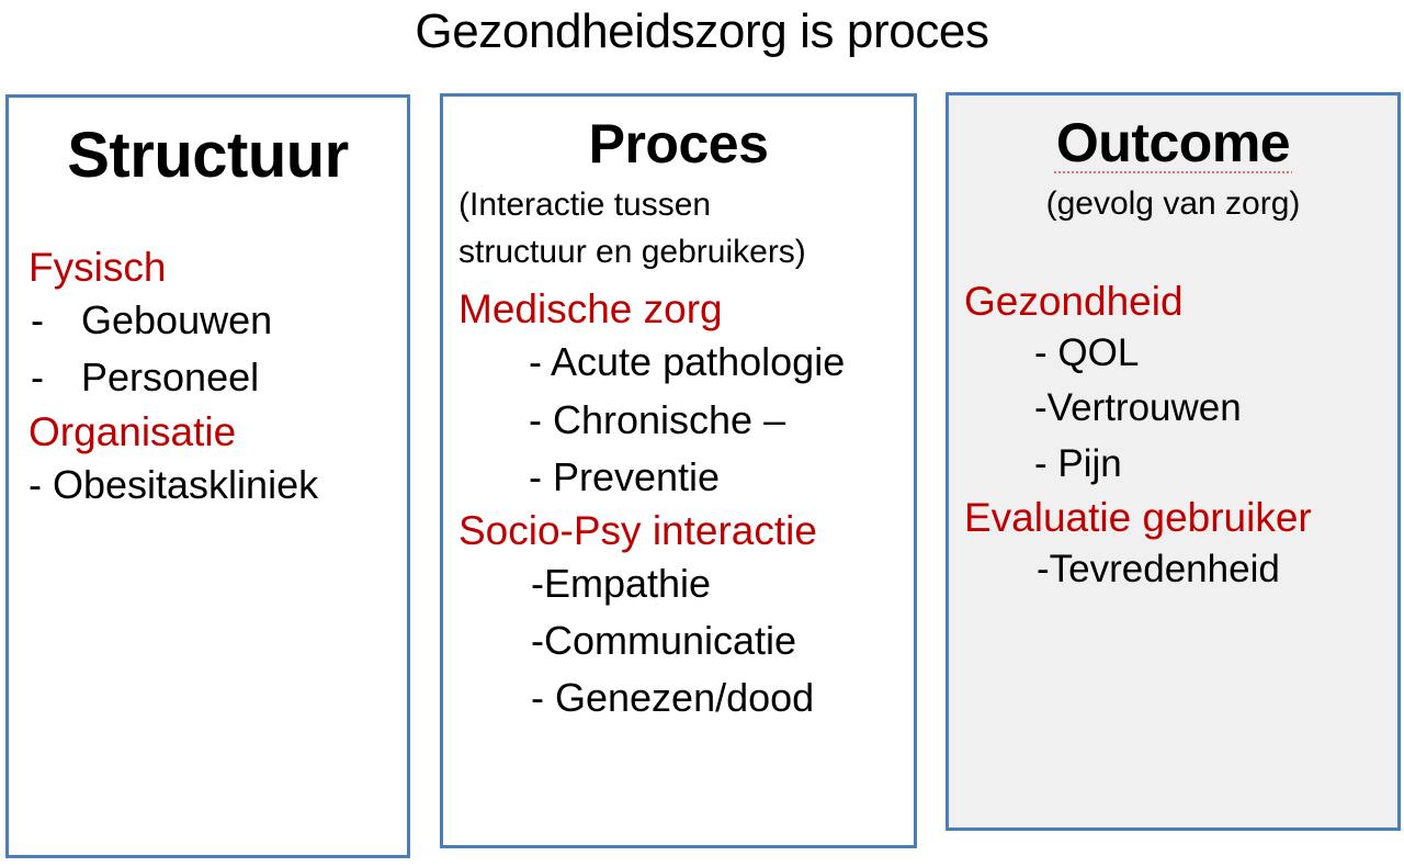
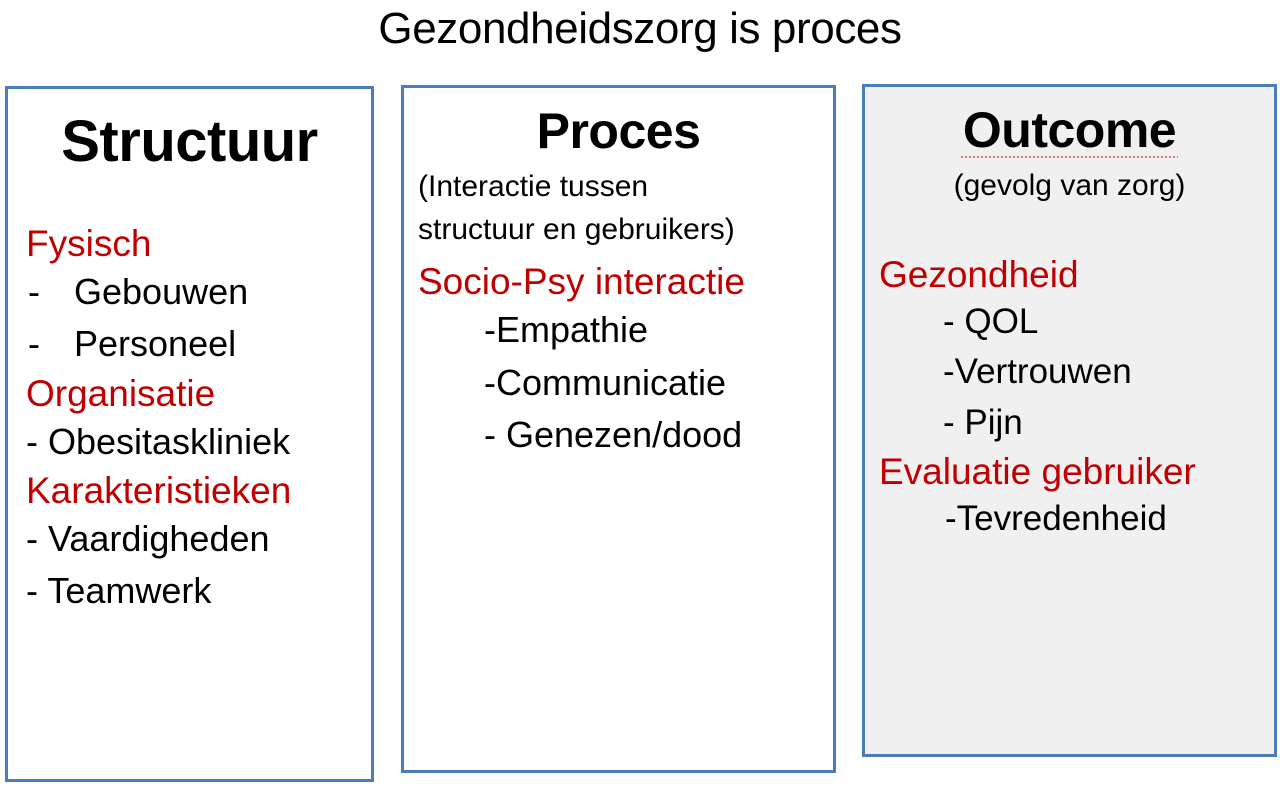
  Gezondheidszorg is proces
  Structuur
  Fysisch
  - Gebouwen
  - Personeel
  Organisatie
  - Obesitaskliniek
+ Karakteristieken
+ - Vaardigheden
+ - Teamwerk
  Proces
  (Interactie tussen
  structuur en gebruikers)
- Medische zorg
- - Acute pathologie
- - Chronische –
- - Preventie
  Socio-Psy interactie
  -Empathie
  -Communicatie
  - Genezen/dood
  Outcome
  (gevolg van zorg)
  Gezondheid
  - QOL
  -Vertrouwen
  - Pijn
  Evaluatie gebruiker
  -Tevredenheid
